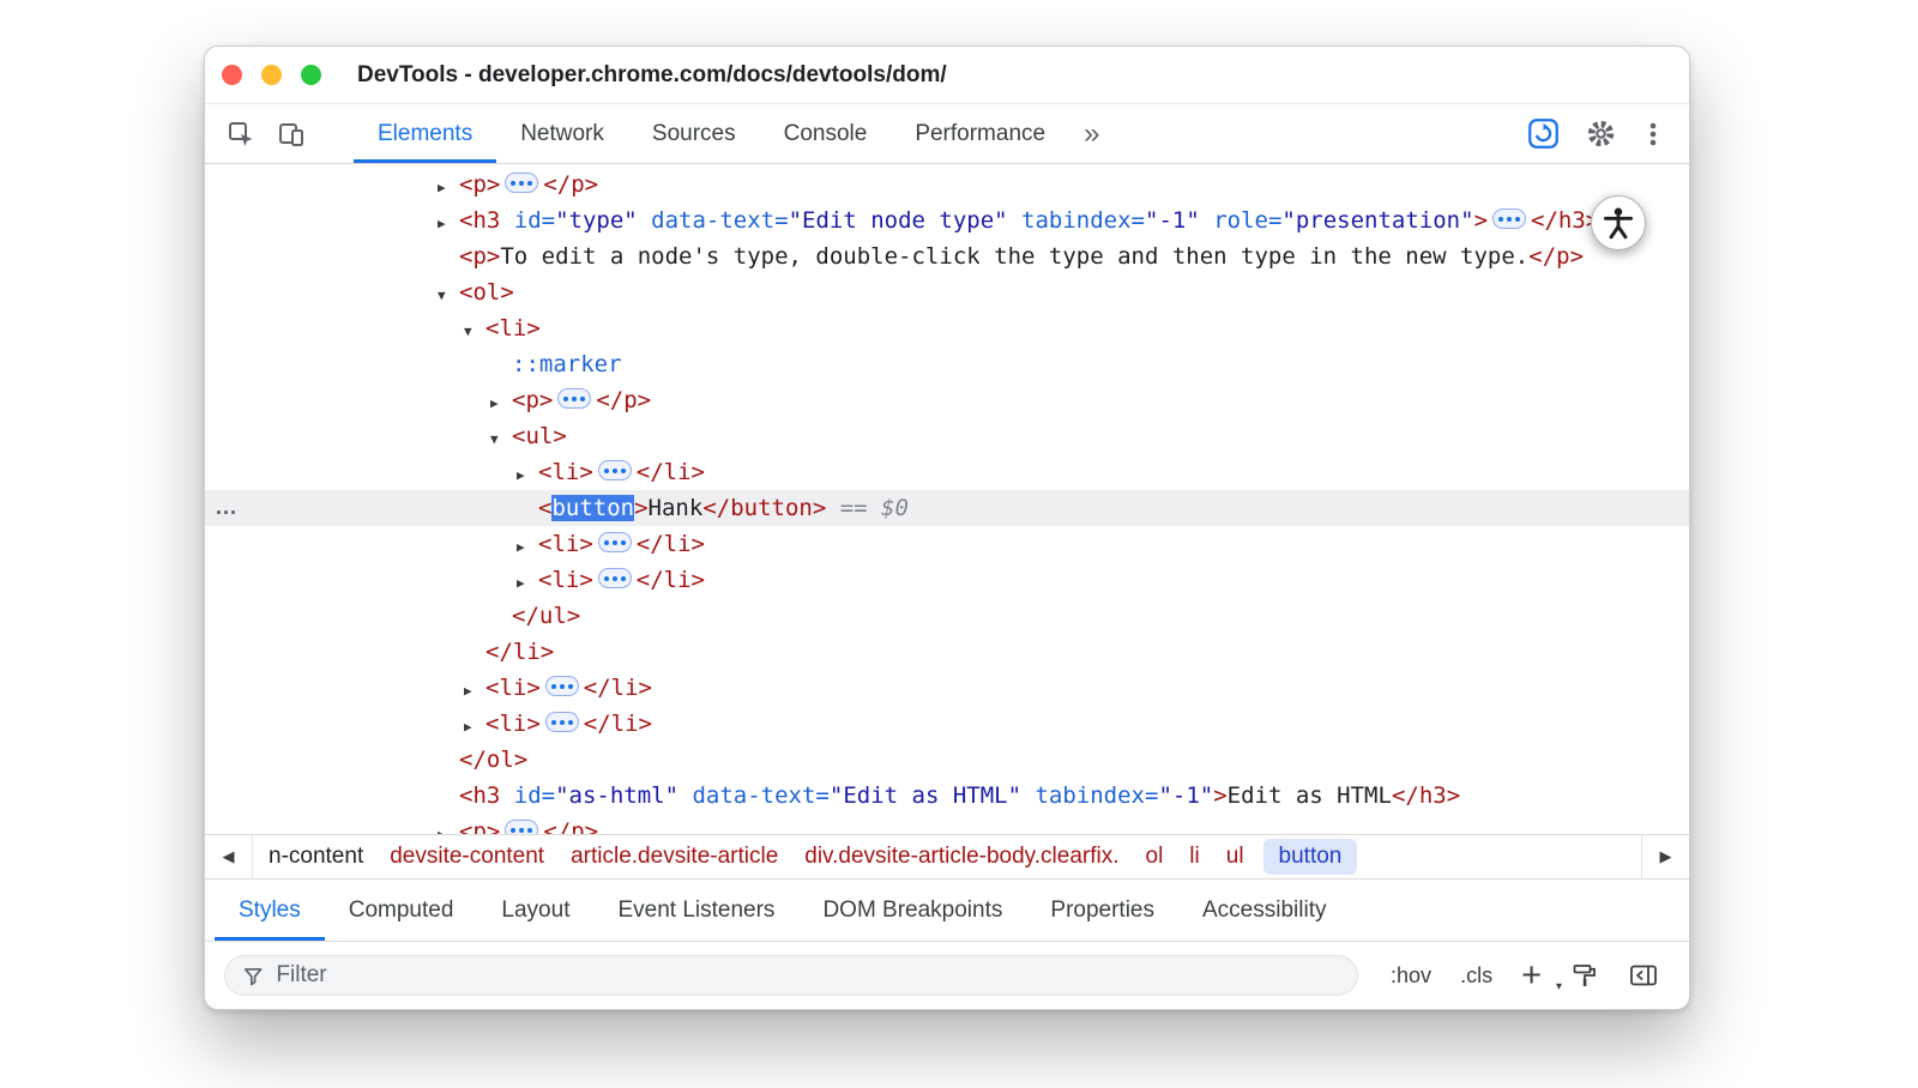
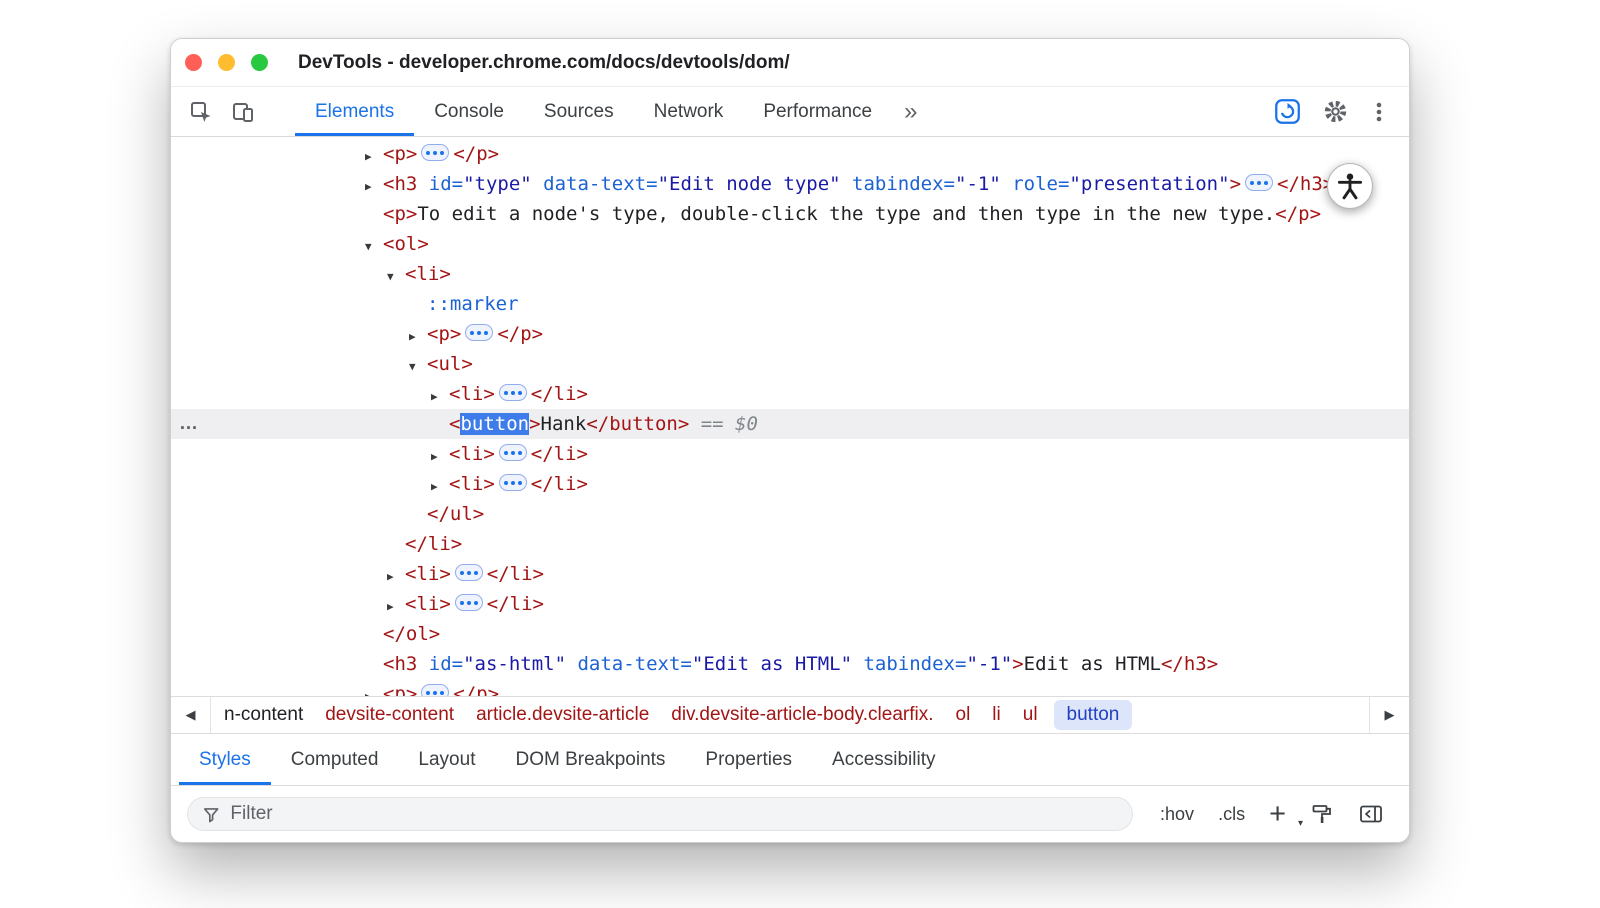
  DevTools - developer.chrome.com/docs/devtools/dom/
  Elements
- Network
+ Console
  Sources
- Console
+ Network
  Performance
  »
  ▶ <p> </p>
  ▶ <h3 id="type" data-text="Edit node type" tabindex="-1" role="presentation"> </h3
  <p>To edit a node's type, double-click the type and then type in the new type.</p>
  ▼ <ol>
  ▼ <li>
  ::marker
  ▶ <p> </p>
  ▼ <ul>
  ▶ <li> </li>
  …
  <button>Hank</button> == $0
  ▶ <li> </li>
  ▶ <li> </li>
  </ul>
  </li>
  ▶ <li> </li>
  ▶ <li> </li>
  </ol>
  <h3 id="as-html" data-text="Edit as HTML" tabindex="-1">Edit as HTML</h3>
  <p> </p>
  ◀
  n-content
  devsite-content
  article.devsite-article
  div.devsite-article-body.clearfix.
  ol
  li
  ul
  button
  ▶
  Styles
  Computed
  Layout
- Event Listeners
  DOM Breakpoints
  Properties
  Accessibility
  Filter
  :hov
  .cls
  +
  ▾
